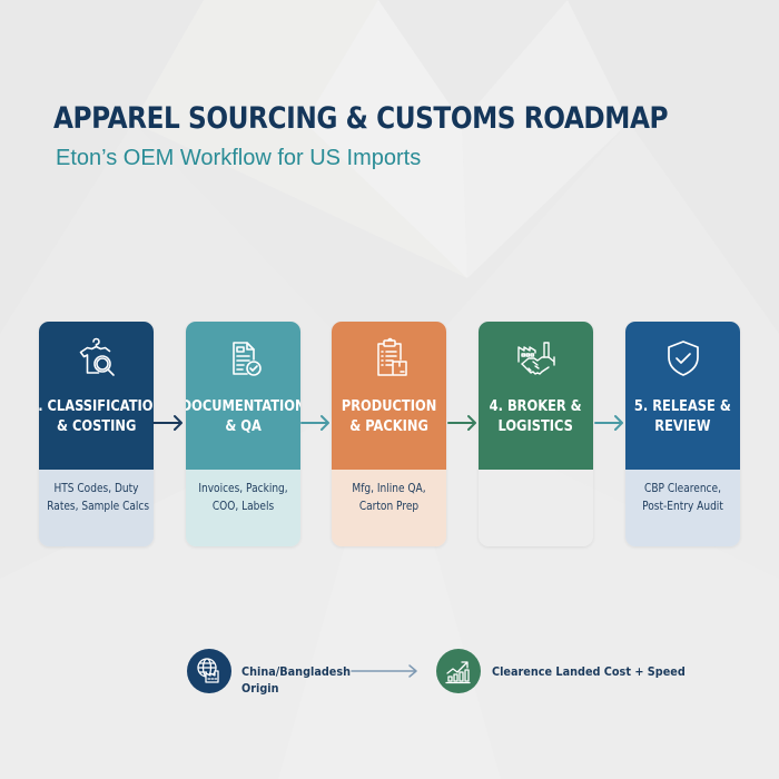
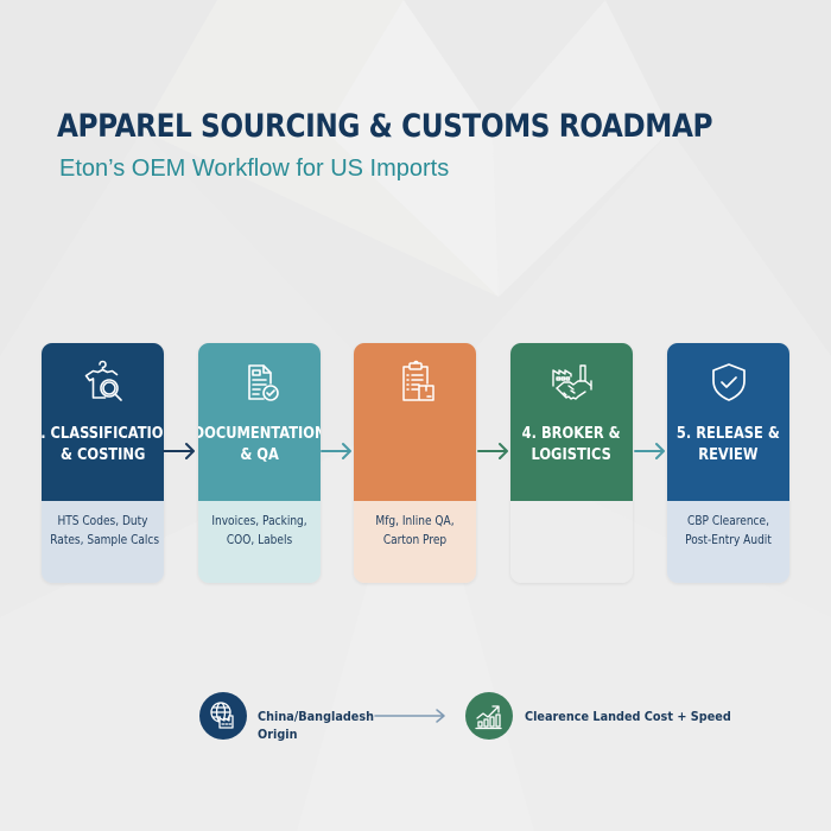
  APPAREL SOURCING & CUSTOMS ROADMAP
  Eton’s OEM Workflow for US Imports
  . CLASSIFICATIO
  & COSTING
  HTS Codes, Duty
  Rates, Sample Calcs
  DOCUMENTATION
  & QA
  Invoices, Packing,
  COO, Labels
- PRODUCTION
- & PACKING
  Mfg, Inline QA,
  Carton Prep
  4. BROKER &
  LOGISTICS
  5. RELEASE &
  REVIEW
  CBP Clearence,
  Post-Entry Audit
  China/Bangladesh
  Origin
  Clearence Landed Cost + Speed
